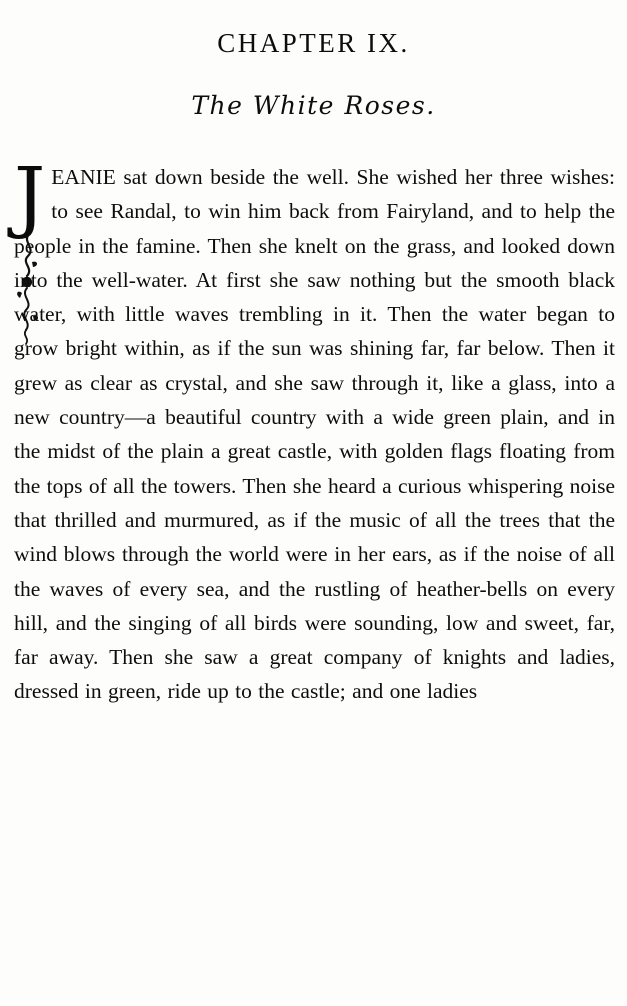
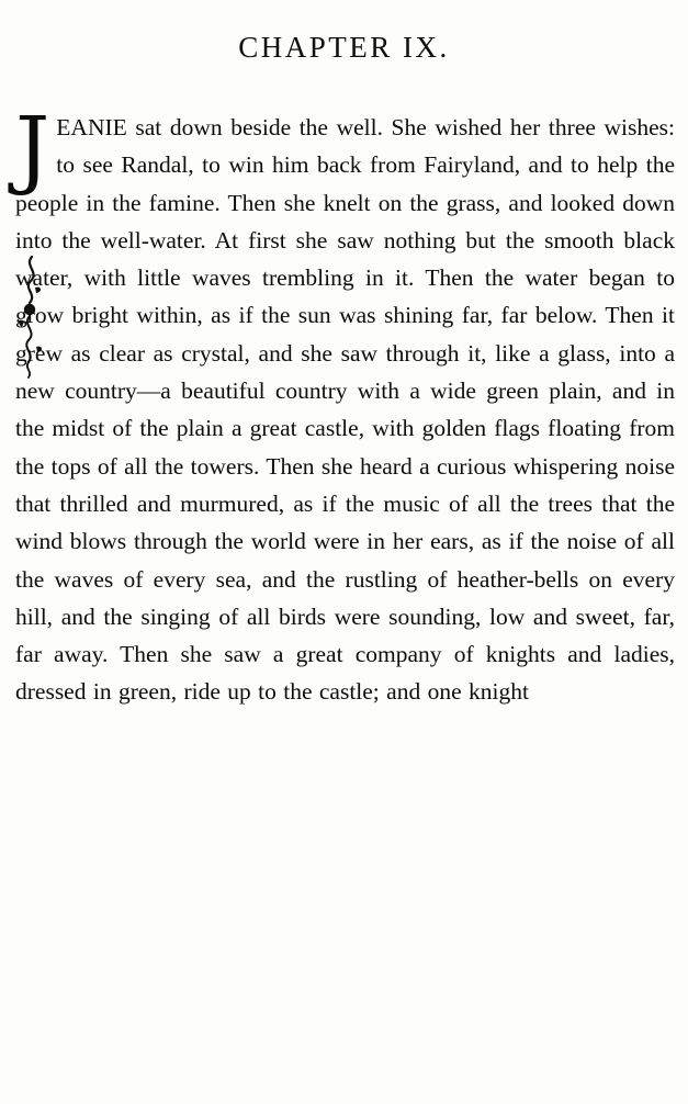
  CHAPTER IX.
- The White Roses.
  J
- EANIE sat down beside the well. She wished her three wishes: to see Randal, to win him back from Fairyland, and to help the people in the famine. Then she knelt on the grass, and looked down into the well-water. At first she saw nothing but the smooth black water, with little waves trembling in it. Then the water began to grow bright within, as if the sun was shining far, far below. Then it grew as clear as crystal, and she saw through it, like a glass, into a new country—a beautiful country with a wide green plain, and in the midst of the plain a great castle, with golden flags floating from the tops of all the towers. Then she heard a curious whispering noise that thrilled and murmured, as if the music of all the trees that the wind blows through the world were in her ears, as if the noise of all the waves of every sea, and the rustling of heather-bells on every hill, and the singing of all birds were sounding, low and sweet, far, far away. Then she saw a great company of knights and ladies, dressed in green, ride up to the castle; and one ladies
+ EANIE sat down beside the well. She wished her three wishes: to see Randal, to win him back from Fairyland, and to help the people in the famine. Then she knelt on the grass, and looked down into the well-water. At first she saw nothing but the smooth black water, with little waves trembling in it. Then the water began to grow bright within, as if the sun was shining far, far below. Then it grew as clear as crystal, and she saw through it, like a glass, into a new country—a beautiful country with a wide green plain, and in the midst of the plain a great castle, with golden flags floating from the tops of all the towers. Then she heard a curious whispering noise that thrilled and murmured, as if the music of all the trees that the wind blows through the world were in her ears, as if the noise of all the waves of every sea, and the rustling of heather-bells on every hill, and the singing of all birds were sounding, low and sweet, far, far away. Then she saw a great company of knights and ladies, dressed in green, ride up to the castle; and one knight
